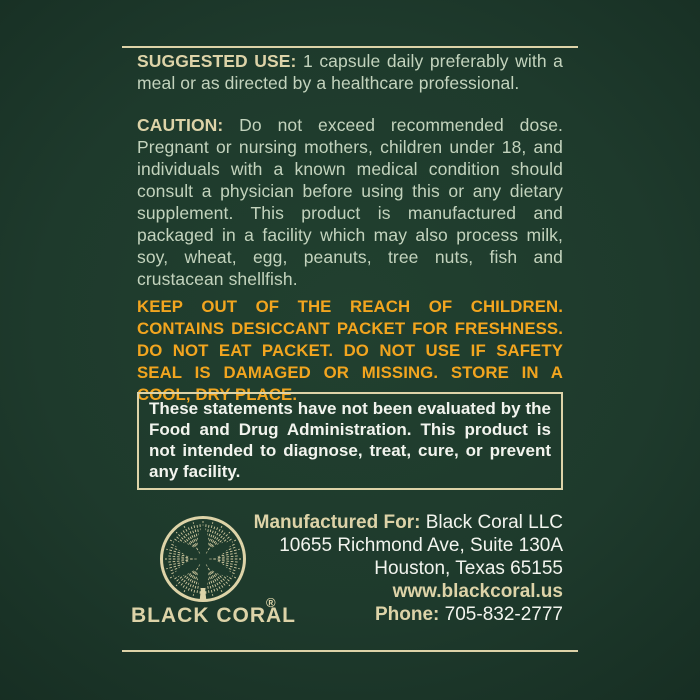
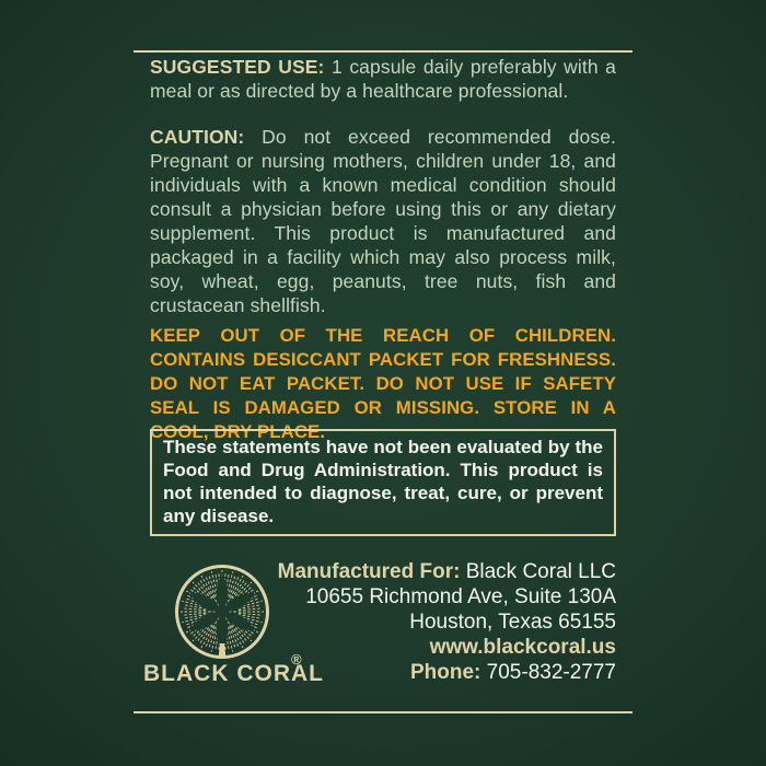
  SUGGESTED USE: 1 capsule daily preferably with a meal or as directed by a healthcare professional.
  CAUTION: Do not exceed recommended dose. Pregnant or nursing mothers, children under 18, and individuals with a known medical condition should consult a physician before using this or any dietary supplement. This product is manufactured and packaged in a facility which may also process milk, soy, wheat, egg, peanuts, tree nuts, fish and crustacean shellfish.
  KEEP OUT OF THE REACH OF CHILDREN. CONTAINS DESICCANT PACKET FOR FRESHNESS. DO NOT EAT PACKET. DO NOT USE IF SAFETY SEAL IS DAMAGED OR MISSING. STORE IN A COOL, DRY PLACE.
- These statements have not been evaluated by the Food and Drug Administration. This product is not intended to diagnose, treat, cure, or prevent any facility.
+ These statements have not been evaluated by the Food and Drug Administration. This product is not intended to diagnose, treat, cure, or prevent any disease.
  BLACK CORA
  ®
  Manufactured For: Black Coral LLC
  10655 Richmond Ave, Suite 130A
  Houston, Texas 65155
  www.blackcoral.us
  Phone: 705-832-2777
